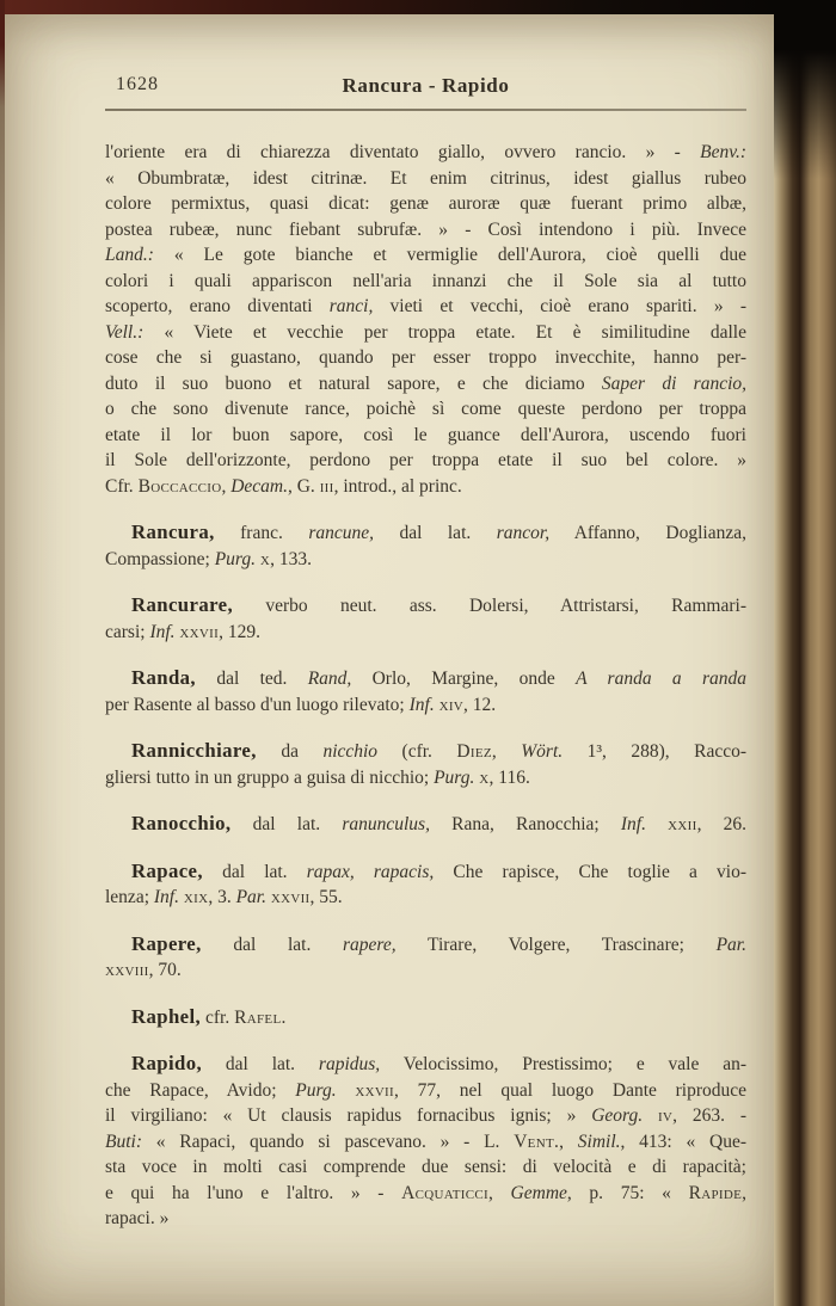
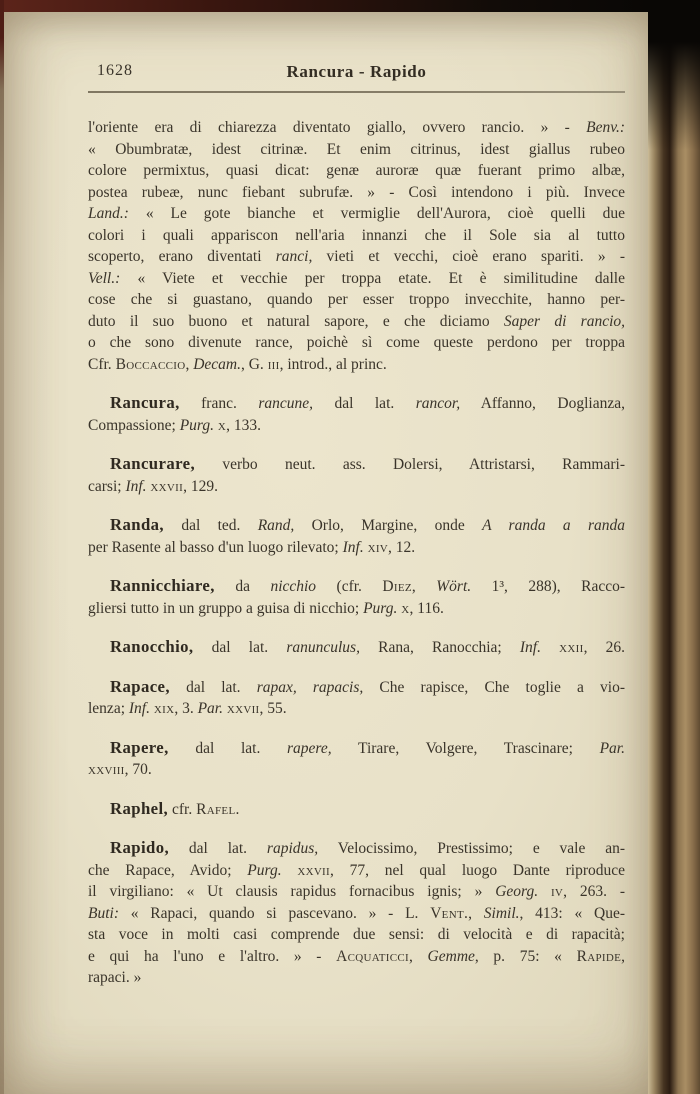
  1628
  Rancura - Rapido
  l'oriente era di chiarezza diventato giallo, ovvero rancio. » - Benv.:
  « Obumbratæ, idest citrinæ. Et enim citrinus, idest giallus rubeo
  colore permixtus, quasi dicat: genæ auroræ quæ fuerant primo albæ,
  postea rubeæ, nunc fiebant subrufæ. » - Così intendono i più. Invece
  Land.: « Le gote bianche et vermiglie dell'Aurora, cioè quelli due
  colori i quali appariscon nell'aria innanzi che il Sole sia al tutto
  scoperto, erano diventati ranci, vieti et vecchi, cioè erano spariti. » -
  Vell.: « Viete et vecchie per troppa etate. Et è similitudine dalle
  cose che si guastano, quando per esser troppo invecchite, hanno per-
  duto il suo buono et natural sapore, e che diciamo Saper di rancio,
  o che sono divenute rance, poichè sì come queste perdono per troppa
- etate il lor buon sapore, così le guance dell'Aurora, uscendo fuori
- il Sole dell'orizzonte, perdono per troppa etate il suo bel colore. »
  Cfr. Boccaccio, Decam., G. iii, introd., al princ.
  Rancura, franc. rancune, dal lat. rancor, Affanno, Doglianza,
  Compassione; Purg. x, 133.
  Rancurare, verbo neut. ass. Dolersi, Attristarsi, Rammari-
  carsi; Inf. xxvii, 129.
  Randa, dal ted. Rand, Orlo, Margine, onde A randa a randa
  per Rasente al basso d'un luogo rilevato; Inf. xiv, 12.
  Rannicchiare, da nicchio (cfr. Diez, Wört. 1³, 288), Racco-
  gliersi tutto in un gruppo a guisa di nicchio; Purg. x, 116.
  Ranocchio, dal lat. ranunculus, Rana, Ranocchia; Inf. xxii, 26.
  Rapace, dal lat. rapax, rapacis, Che rapisce, Che toglie a vio-
  lenza; Inf. xix, 3. Par. xxvii, 55.
  Rapere, dal lat. rapere, Tirare, Volgere, Trascinare; Par.
  xxviii, 70.
  Raphel, cfr. Rafel.
  Rapido, dal lat. rapidus, Velocissimo, Prestissimo; e vale an-
  che Rapace, Avido; Purg. xxvii, 77, nel qual luogo Dante riproduce
  il virgiliano: « Ut clausis rapidus fornacibus ignis; » Georg. iv, 263. -
  Buti: « Rapaci, quando si pascevano. » - L. Vent., Simil., 413: « Que-
  sta voce in molti casi comprende due sensi: di velocità e di rapacità;
  e qui ha l'uno e l'altro. » - Acquaticci, Gemme, p. 75: « Rapide,
  rapaci. »
